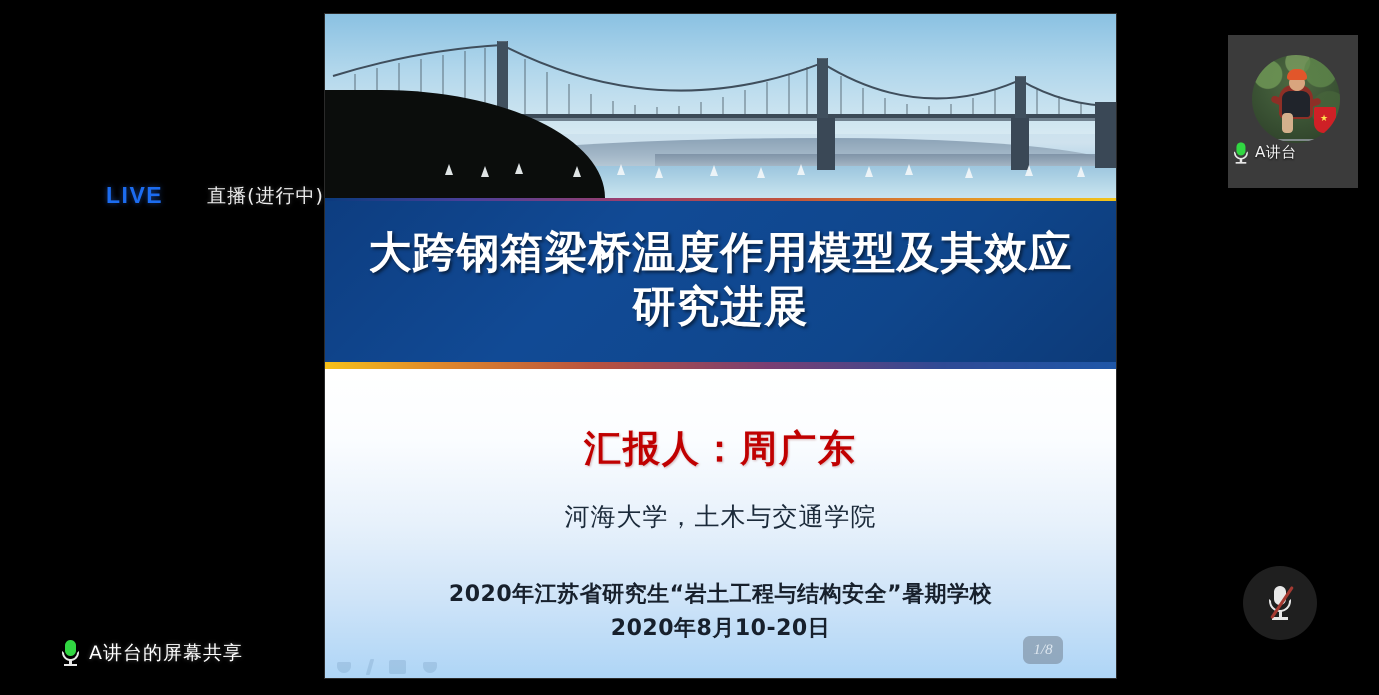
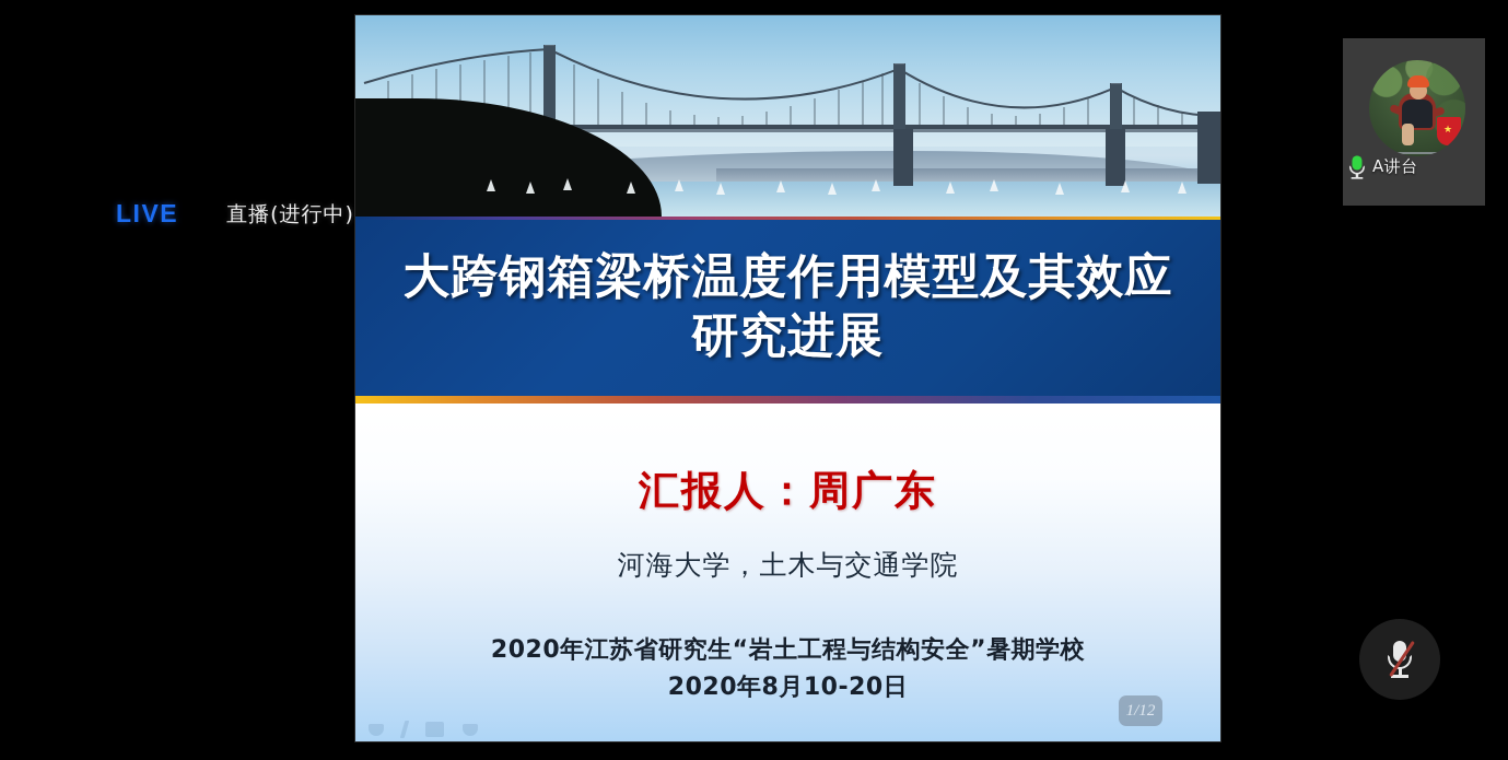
  LIVE
  直播(进行中)
- A讲台的屏幕共享
  大跨钢箱梁桥温度作用模型及其效应研究进展
  汇报人：周广东
  河海大学，土木与交通学院
  2020年江苏省研究生“岩土工程与结构安全”暑期学校
  2020年8月10-20日
- 1/8
+ 1/12
  ★
  A讲台
